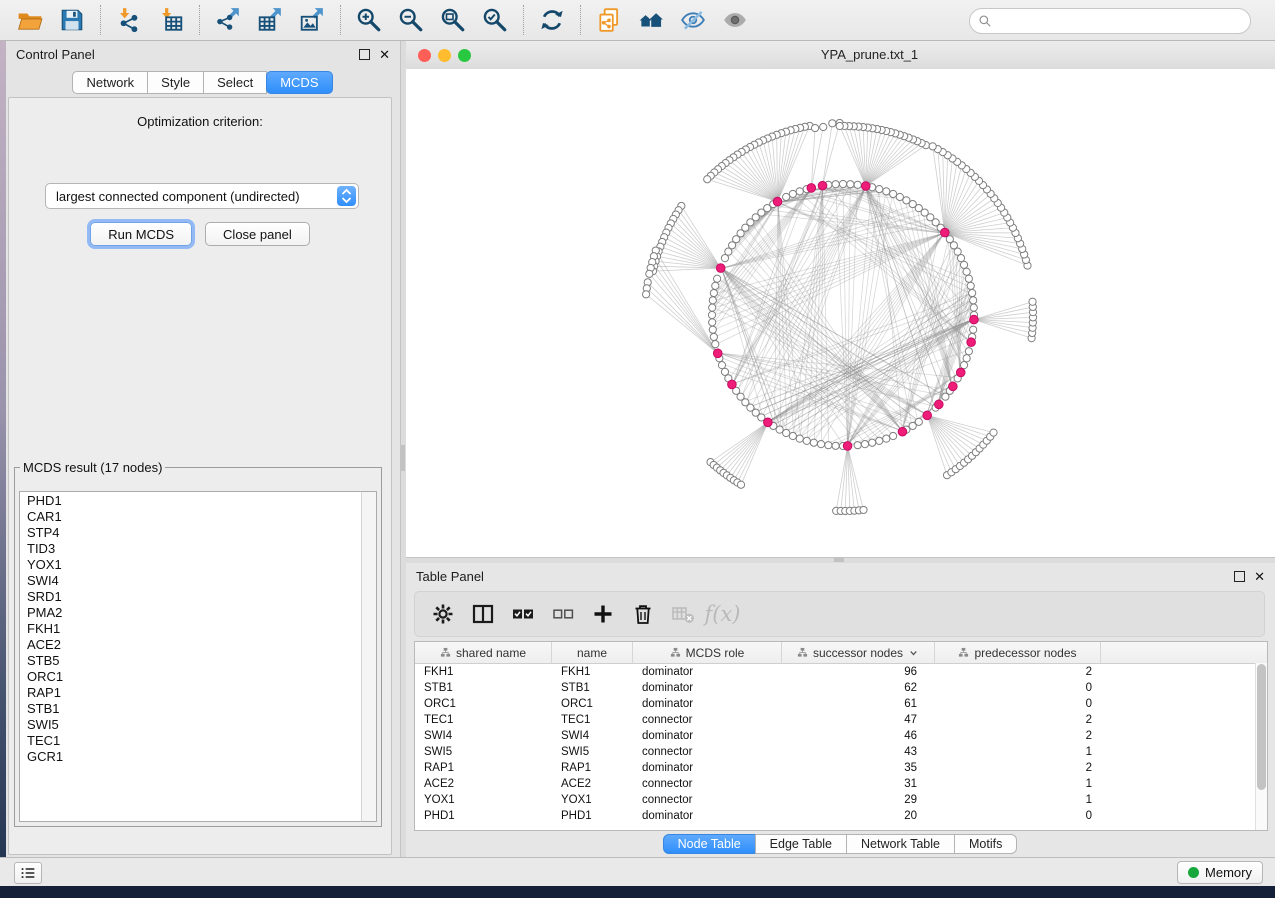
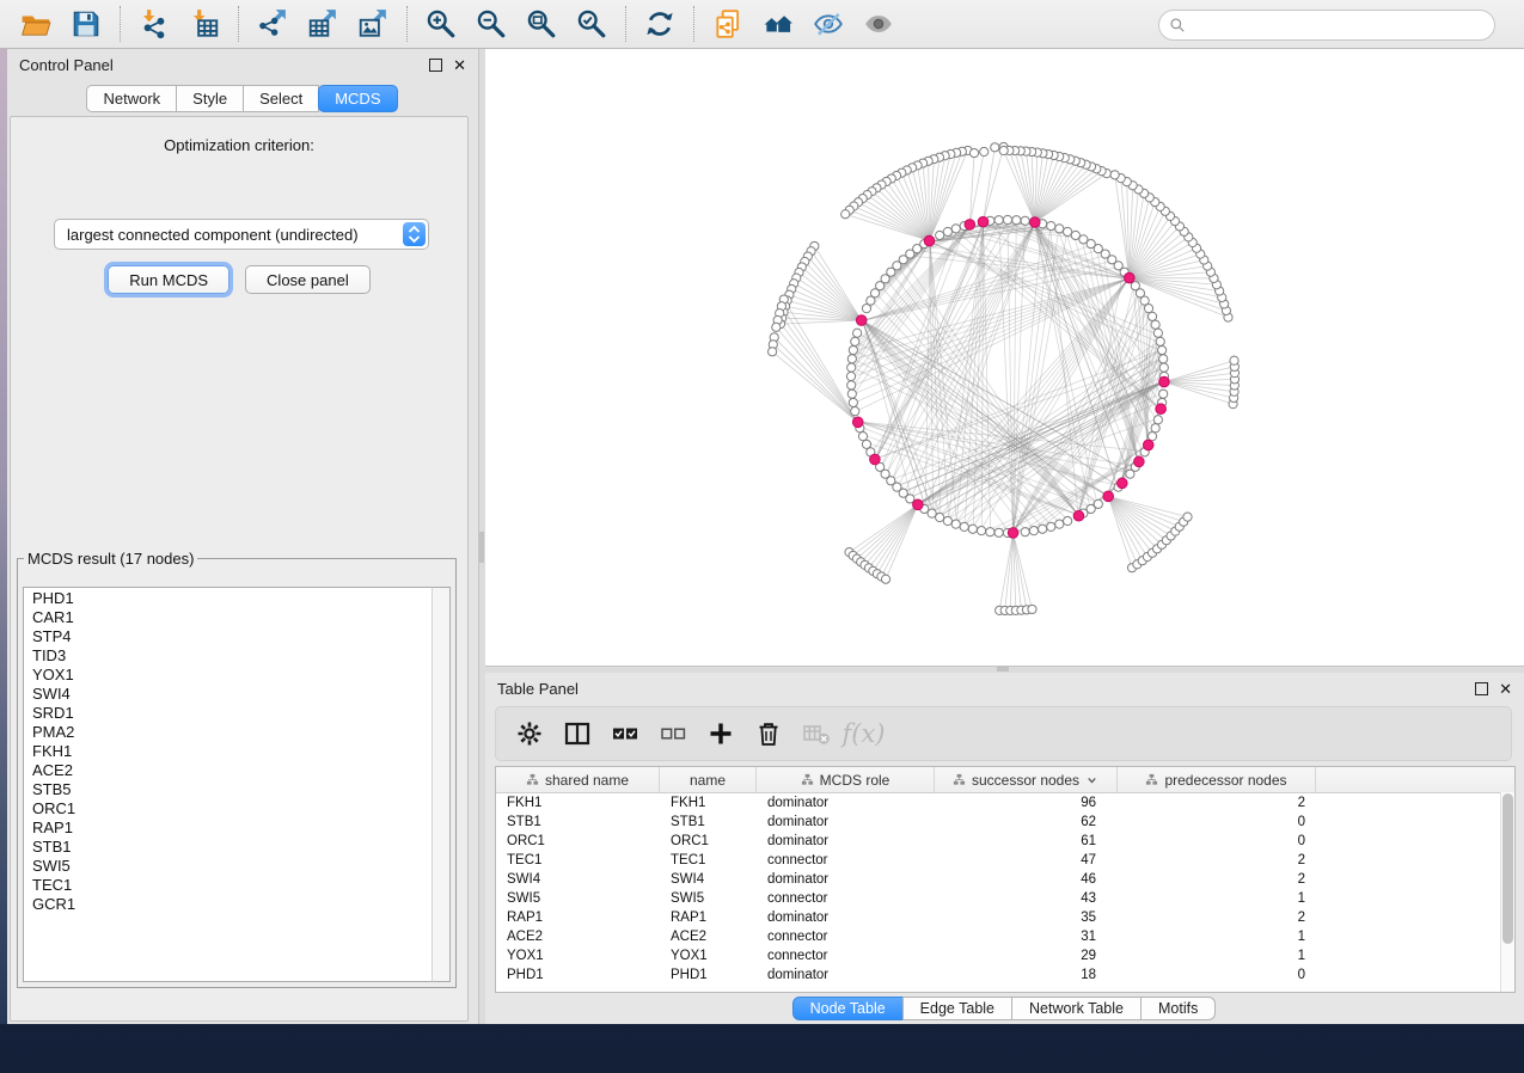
  Control Panel
  ✕
  Network
  Style
  Select
  MCDS
  Optimization criterion:
  largest connected component (undirected)
  Run MCDS
  Close panel
  MCDS result (17 nodes)
  PHD1
  CAR1
  STP4
  TID3
  YOX1
  SWI4
  SRD1
  PMA2
  FKH1
  ACE2
  STB5
  ORC1
  RAP1
  STB1
  SWI5
  TEC1
  GCR1
- YPA_prune.txt_1
  Table Panel
  ✕
  f(x)
  shared name
  name
  MCDS role
  successor nodes
  predecessor nodes
  FKH1
  FKH1
  dominator
  96
  2
  STB1
  STB1
  dominator
  62
  0
  ORC1
  ORC1
  dominator
  61
  0
  TEC1
  TEC1
  connector
  47
  2
  SWI4
  SWI4
  dominator
  46
  2
  SWI5
  SWI5
  connector
  43
  1
  RAP1
  RAP1
  dominator
  35
  2
  ACE2
  ACE2
  connector
  31
  1
  YOX1
  YOX1
  connector
  29
  1
  PHD1
  PHD1
  dominator
- 20
+ 18
  0
  Node Table
  Edge Table
  Network Table
  Motifs
- Memory
